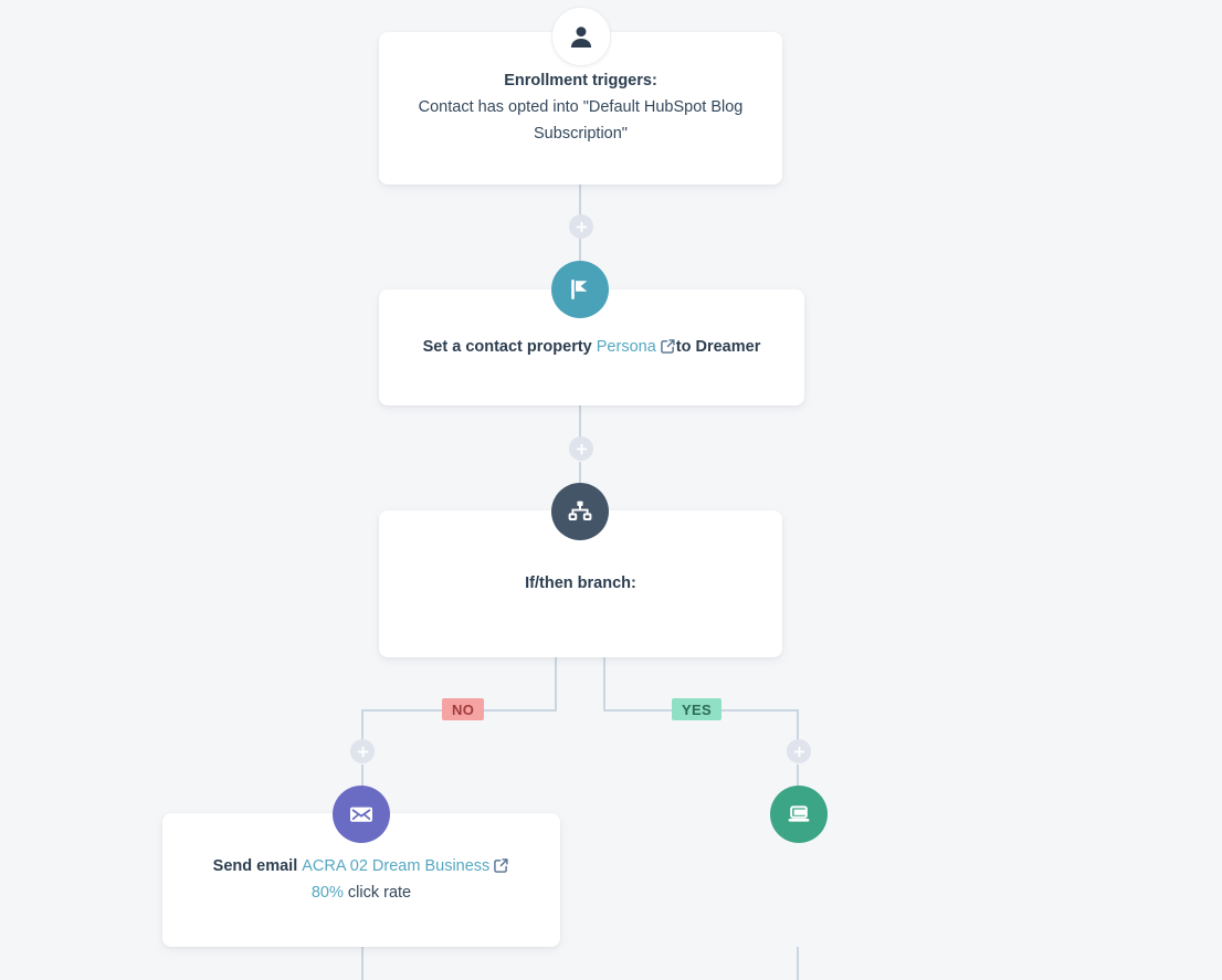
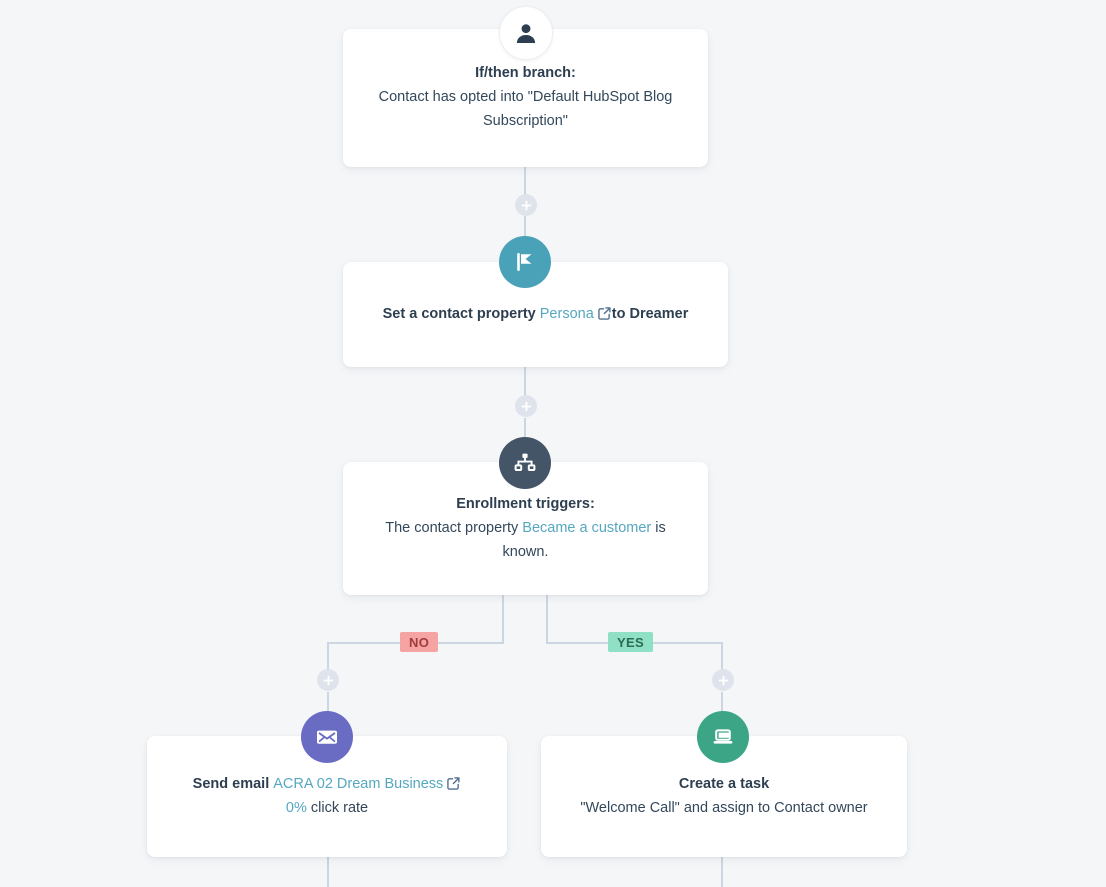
  NO
  YES
- Enrollment triggers:
+ If/then branch:
  Contact has opted into "Default HubSpot Blog Subscription"
  Set a contact property Persona to Dreamer
- If/then branch:
+ Enrollment triggers:
+ The contact property Became a customer is known.
  Send email ACRA 02 Dream Business
- 80% click rate
+ 0% click rate
+ Create a task
+ "Welcome Call" and assign to Contact owner
